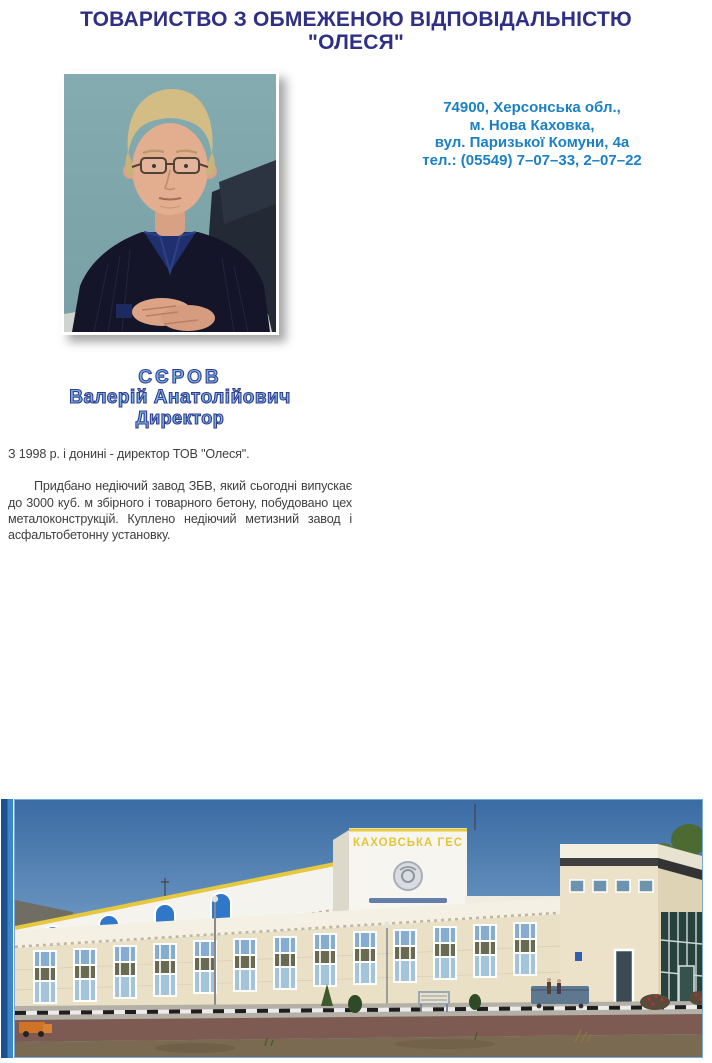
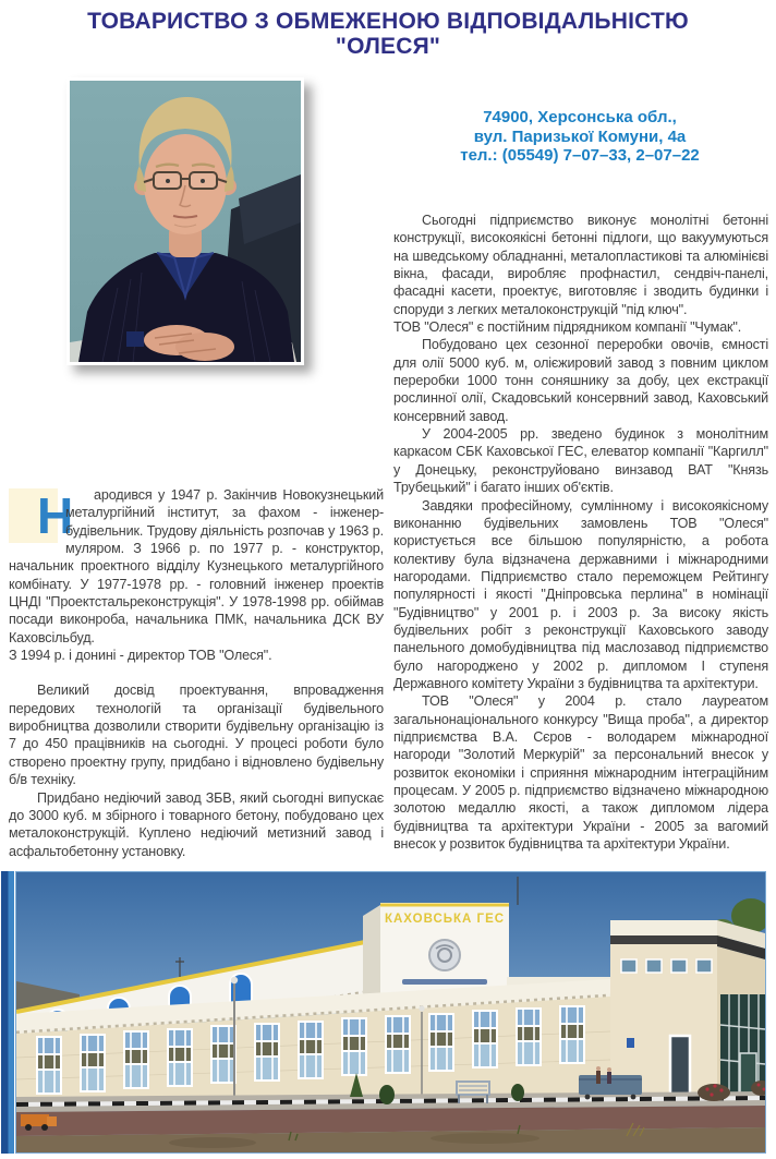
  ТОВАРИСТВО З ОБМЕЖЕНОЮ ВІДПОВІДАЛЬНІСТЮ
  "ОЛЕСЯ"
- СЄРОВ
- Валерій Анатолійович
- Директор
  74900, Херсонська обл.,
- м. Нова Каховка,
  вул. Паризької Комуни, 4а
  тел.: (05549) 7–07–33, 2–07–22
+ Сьогодні підприємство виконує монолітні бетонні конструкції, високоякісні бетонні підлоги, що вакуумуються на шведському обладнанні, металопластикові та алюмінієві вікна, фасади, виробляє профнастил, сендвіч-панелі, фасадні касети, проектує, виготовляє і зводить будинки і споруди з легких металоконструкцій "під ключ".
+ ТОВ "Олеся" є постійним підрядником компанії "Чумак".
+ Побудовано цех сезонної переробки овочів, ємності для олії 5000 куб. м, олієжировий завод з повним циклом переробки 1000 тонн соняшнику за добу, цех екстракції рослинної олії, Скадовський консервний завод, Каховський консервний завод.
+ У 2004-2005 рр. зведено будинок з монолітним каркасом СБК Каховської ГЕС, елеватор компанії "Каргилл" у Донецьку, реконструйовано винзавод ВАТ "Князь Трубецький" і багато інших об'єктів.
+ Завдяки професійному, сумлінному і високоякісному виконанню будівельних замовлень ТОВ "Олеся" користується все більшою популярністю, а робота колективу була відзначена державними і міжнародними нагородами. Підприємство стало переможцем Рейтингу популярності і якості "Дніпровська перлина" в номінації "Будівництво" у 2001 р. і 2003 р. За високу якість будівельних робіт з реконструкції Каховського заводу панельного домобудівництва під маслозавод підприємство було нагороджено у 2002 р. дипломом І ступеня Державного комітету України з будівництва та архітектури.
+ ТОВ "Олеся" у 2004 р. стало лауреатом загальнонаціонального конкурсу "Вища проба", а директор підприємства В.А. Сєров - володарем міжнародної нагороди "Золотий Меркурій" за персональний внесок у розвиток економіки і сприяння міжнародним інтеграційним процесам. У 2005 р. підприємство відзначено міжнародною золотою медаллю якості, а також дипломом лідера будівництва та архітектури України - 2005 за вагомий внесок у розвиток будівництва та архітектури України.
+ Н
+ ародився у 1947 р. Закінчив Новокузнецький металургійний інститут, за фахом - інженер-будівельник. Трудову діяльність розпочав у 1963 р. муляром. З 1966 р. по 1977 р. - конструктор, начальник проектного відділу Кузнецького металургійного комбінату. У 1977-1978 рр. - головний інженер проектів ЦНДІ "Проектстальреконструкція". У 1978-1998 рр. обіймав посади виконроба, начальника ПМК, начальника ДСК ВУ Каховсільбуд.
- З 1998 р. і донині - директор ТОВ "Олеся".
+ З 1994 р. і донині - директор ТОВ "Олеся".
+ Великий досвід проектування, впровадження передових технологій та організації будівельного виробництва дозволили створити будівельну організацію із 7 до 450 працівників на сьогодні. У процесі роботи було створено проектну групу, придбано і відновлено будівельну б/в техніку.
  Придбано недіючий завод ЗБВ, який сьогодні випускає до 3000 куб. м збірного і товарного бетону, побудовано цех металоконструкцій. Куплено недіючий метизний завод і асфальтобетонну установку.
  КАХОВСЬКА ГЕС
